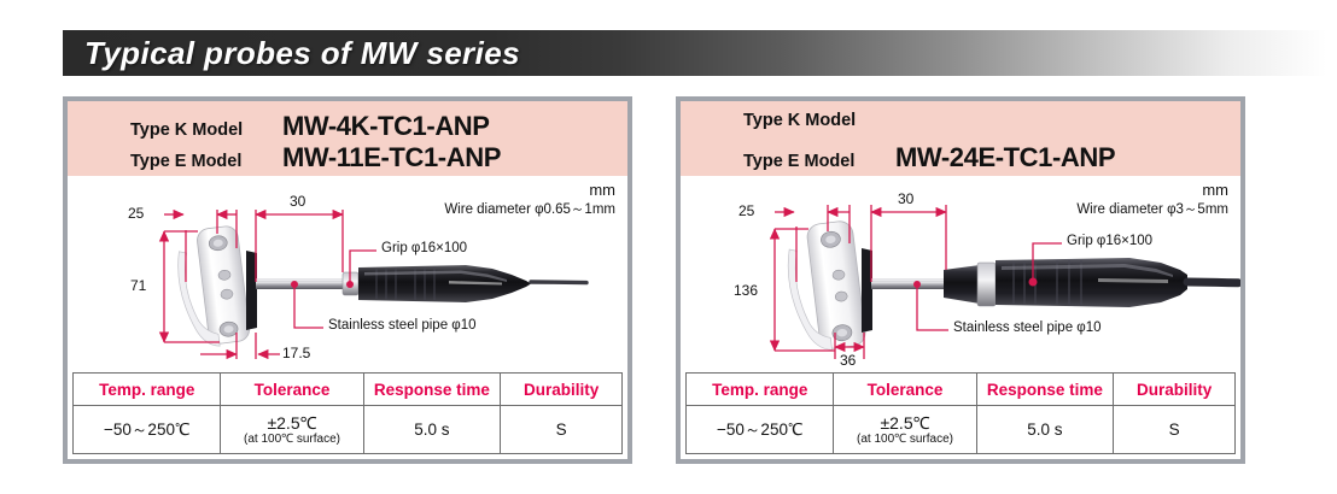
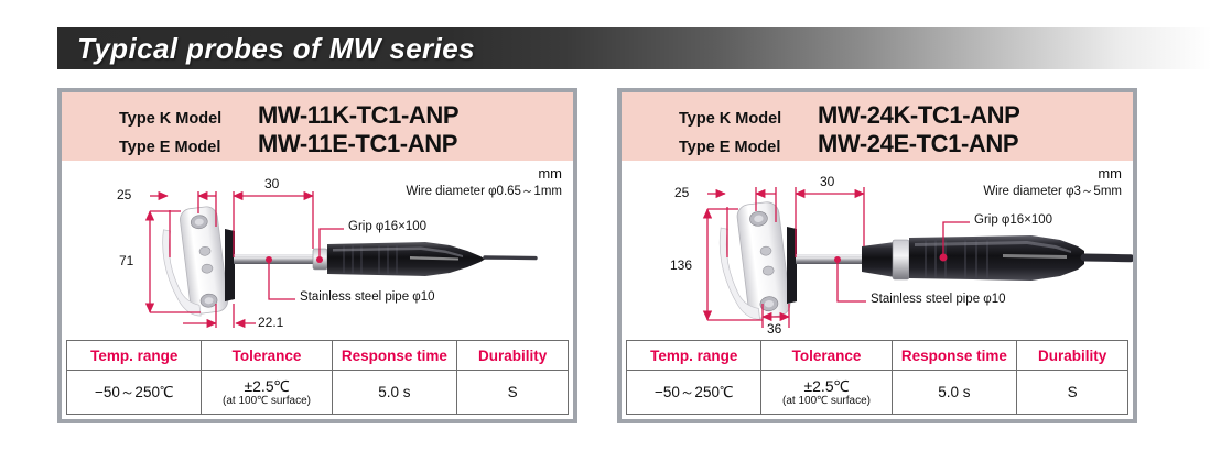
  Typical probes of MW series
  Type K Model
- MW-4K-TC1-ANP
+ MW-11K-TC1-ANP
  Type E Model
  MW-11E-TC1-ANP
  mm
  Wire diameter φ0.65～1mm
  Grip φ16×100
  Stainless steel pipe φ10
  25
  30
  71
- 17.5
+ 22.1
  Temp. range	Tolerance	Response time	Durability
  −50～250℃	±2.5℃ (at 100℃ surface)	5.0 s	S
  Type K Model
+ MW-24K-TC1-ANP
  Type E Model
  MW-24E-TC1-ANP
  mm
  Wire diameter φ3～5mm
  Grip φ16×100
  Stainless steel pipe φ10
  25
  30
  136
  36
  Temp. range	Tolerance	Response time	Durability
  −50～250℃	±2.5℃ (at 100℃ surface)	5.0 s	S
